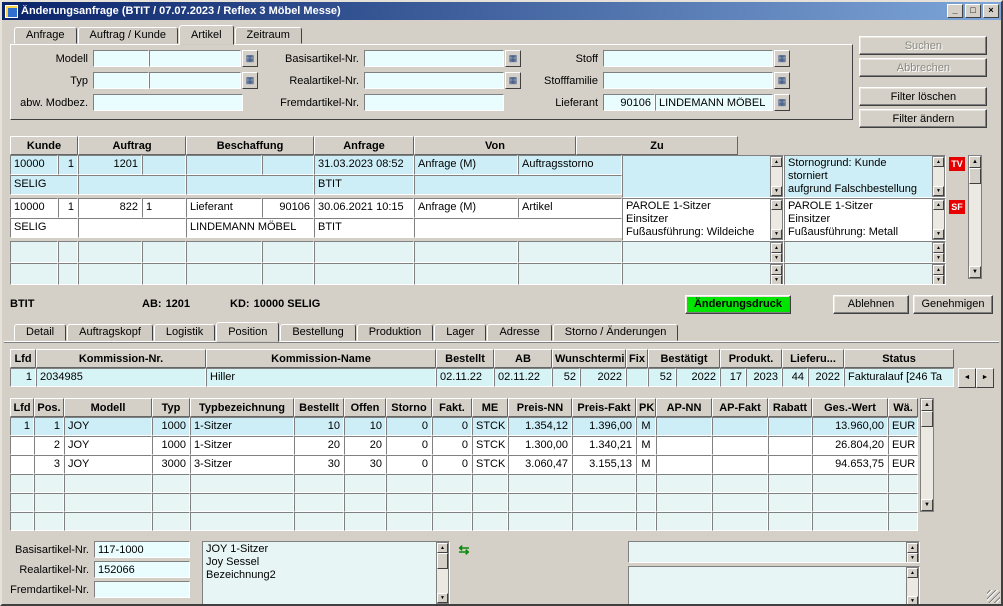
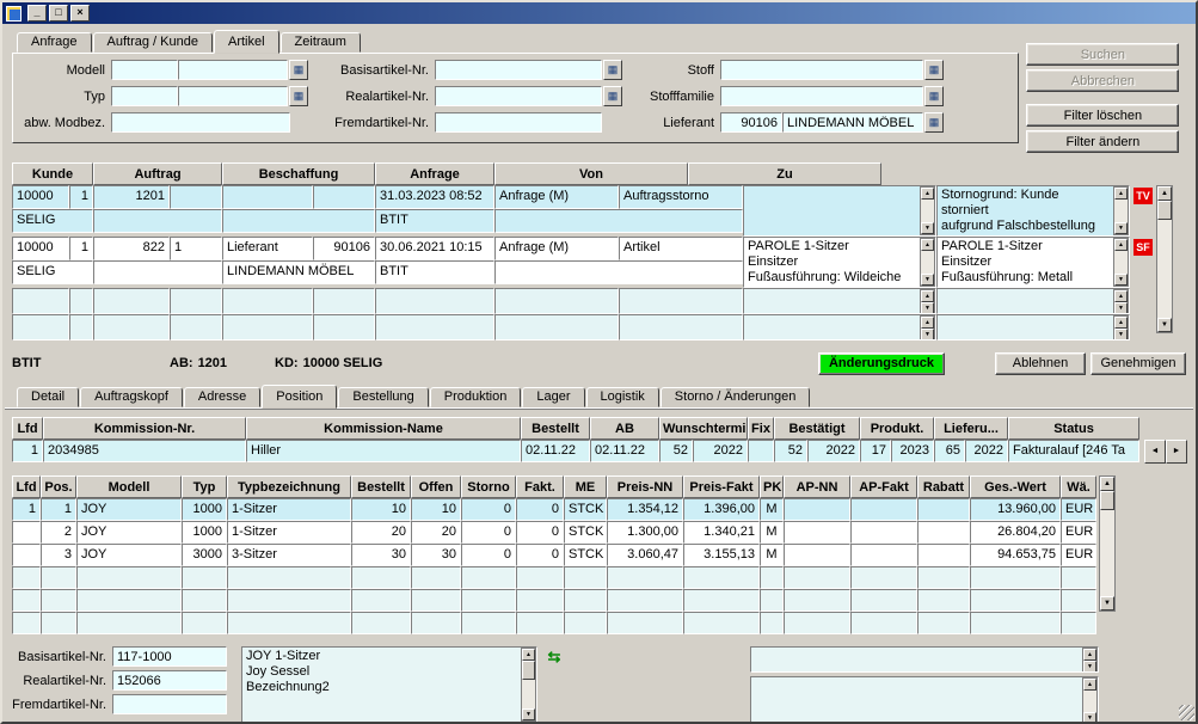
- Änderungsanfrage (BTIT / 07.07.2023 / Reflex 3 Möbel Messe)
  _
  □
  ×
  Anfrage
  Auftrag / Kunde
  Artikel
  Zeitraum
  Modell
  ▦
  Typ
  ▦
  abw. Modbez.
  Basisartikel-Nr.
  ▦
  Realartikel-Nr.
  ▦
  Fremdartikel-Nr.
  Stoff
  ▦
  Stofffamilie
  ▦
  Lieferant
  90106
  LINDEMANN MÖBEL
  ▦
  Suchen
  Abbrechen
  Filter löschen
  Filter ändern
  Kunde
  Auftrag
  Beschaffung
  Anfrage
  Von
  Zu
  10000
  1
  1201
  31.03.2023 08:52
  Anfrage (M)
  Auftragsstorno
  SELIG
  BTIT
  Stornogrund: Kunde storniert
  aufgrund Falschbestellung
  TV
  10000
  1
  822
  1
  Lieferant
  90106
  30.06.2021 10:15
  Anfrage (M)
  Artikel
  SELIG
  LINDEMANN MÖBEL
  BTIT
  PAROLE 1-Sitzer
  Einsitzer
  Fußausführung: Wildeiche
  PAROLE 1-Sitzer
  Einsitzer
  Fußausführung: Metall
  SF
  BTIT
  AB:
  1201
  KD:
  10000 SELIG
  Änderungsdruck
  Ablehnen
  Genehmigen
  Detail
  Auftragskopf
- Logistik
+ Adresse
  Position
  Bestellung
  Produktion
  Lager
- Adresse
+ Logistik
  Storno / Änderungen
  Lfd
  Kommission-Nr.
  Kommission-Name
  Bestellt
  AB
  Wunschtermi
  Fix
  Bestätigt
  Produkt.
  Lieferu...
  Status
  1
  2034985
  Hiller
  02.11.22
  02.11.22
  52
  2022
  52
  2022
  17
  2023
- 44
+ 65
  2022
  Fakturalauf [246 Ta
  Lfd
  Pos.
  Modell
  Typ
  Typbezeichnung
  Bestellt
  Offen
  Storno
  Fakt.
  ME
  Preis-NN
  Preis-Fakt
  PK
  AP-NN
  AP-Fakt
  Rabatt
  Ges.-Wert
  Wä.
  1
  1
  JOY
  1000
  1-Sitzer
  10
  10
  0
  0
  STCK
  1.354,12
  1.396,00
  M
  13.960,00
  EUR
  2
  JOY
  1000
  1-Sitzer
  20
  20
  0
  0
  STCK
  1.300,00
  1.340,21
  M
  26.804,20
  EUR
  3
  JOY
  3000
  3-Sitzer
  30
  30
  0
  0
  STCK
  3.060,47
  3.155,13
  M
  94.653,75
  EUR
  Basisartikel-Nr.
  117-1000
  Realartikel-Nr.
  152066
  Fremdartikel-Nr.
  JOY 1-Sitzer
  Joy Sessel
  Bezeichnung2
  ⇆
